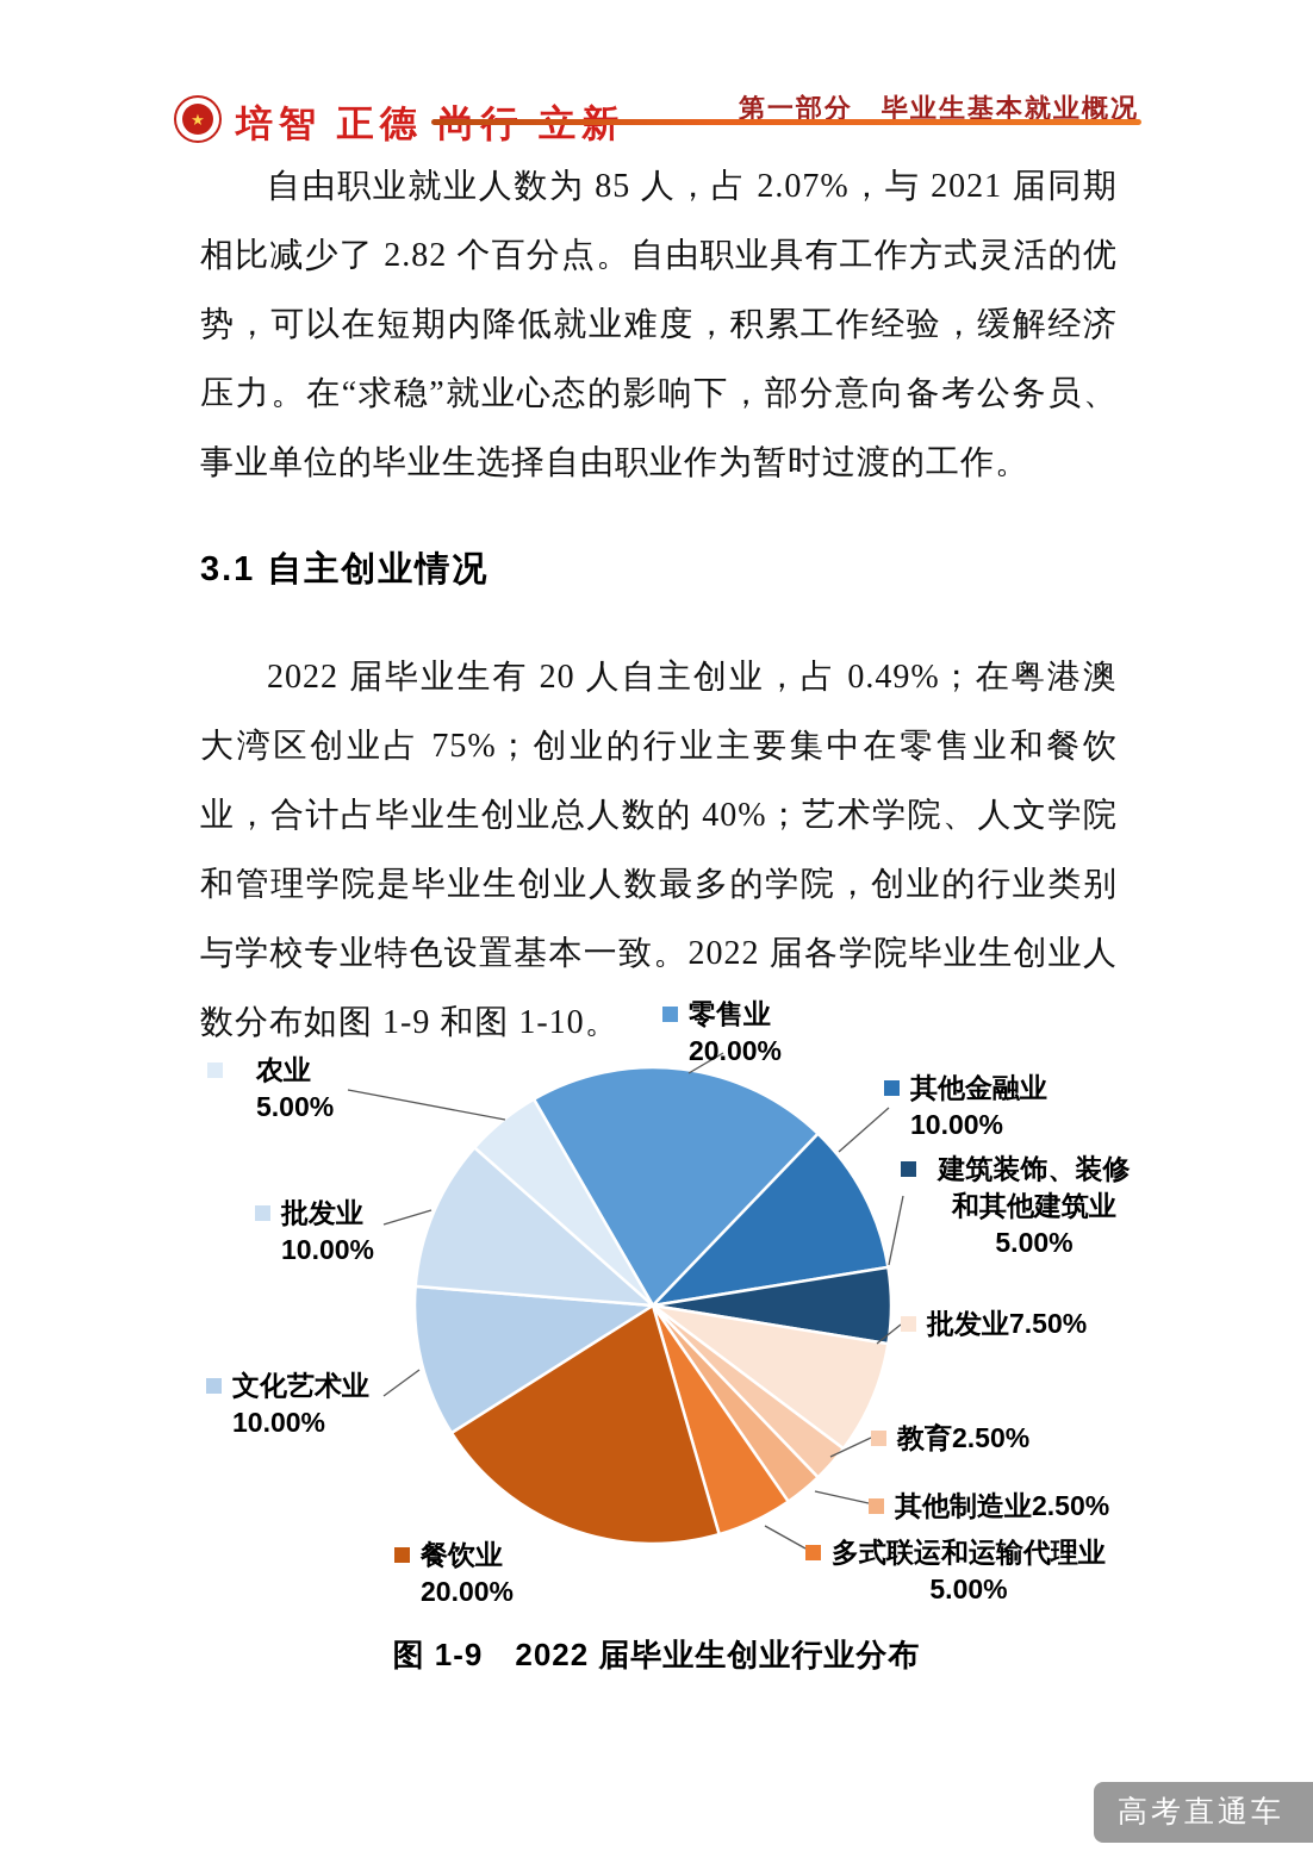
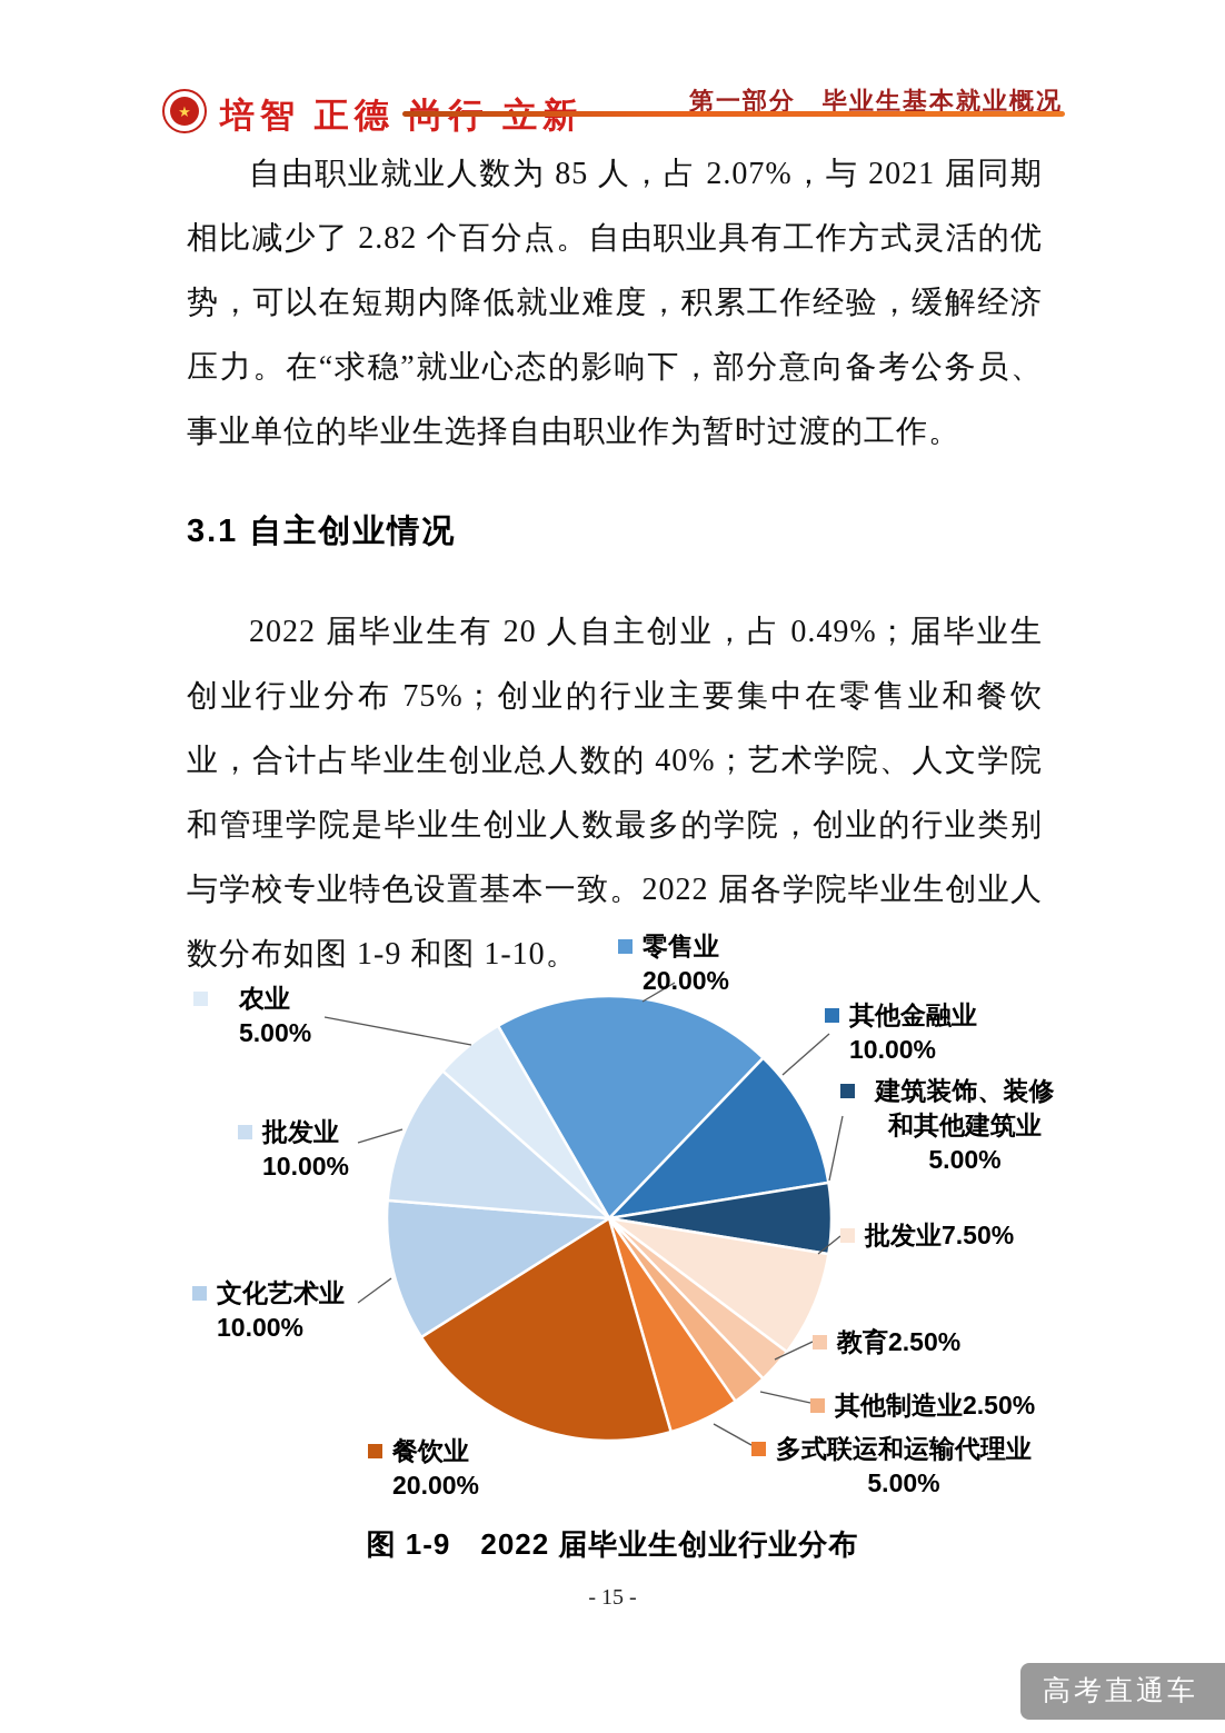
  ★
  第一部分 毕业生基本就业概况
  自由职业就业人数为 85 人，占 2.07%，与 2021 届同期相比减少了 2.82 个百分点。自由职业具有工作方式灵活的优势，可以在短期内降低就业难度，积累工作经验，缓解经济压力。在“求稳”就业心态的影响下，部分意向备考公务员、事业单位的毕业生选择自由职业作为暂时过渡的工作。
  3.1 自主创业情况
- 2022 届毕业生有 20 人自主创业，占 0.49%；在粤港澳大湾区创业占 75%；创业的行业主要集中在零售业和餐饮业，合计占毕业生创业总人数的 40%；艺术学院、人文学院和管理学院是毕业生创业人数最多的学院，创业的行业类别与学校专业特色设置基本一致。2022 届各学院毕业生创业人数分布如图 1-9 和图 1-10。
+ 2022 届毕业生有 20 人自主创业，占 0.49%；届毕业生创业行业分布 75%；创业的行业主要集中在零售业和餐饮业，合计占毕业生创业总人数的 40%；艺术学院、人文学院和管理学院是毕业生创业人数最多的学院，创业的行业类别与学校专业特色设置基本一致。2022 届各学院毕业生创业人数分布如图 1-9 和图 1-10。
  零售业
  20.00%
  其他金融业
  10.00%
  建筑装饰、装修和其他建筑业
  5.00%
  批发业7.50%
  教育2.50%
  其他制造业2.50%
  多式联运和运输代理业
  5.00%
  餐饮业
  20.00%
  文化艺术业
  10.00%
  批发业
  10.00%
  农业
  5.00%
  图 1-9 2022 届毕业生创业行业分布
+ - 15 -
  高考直通车
